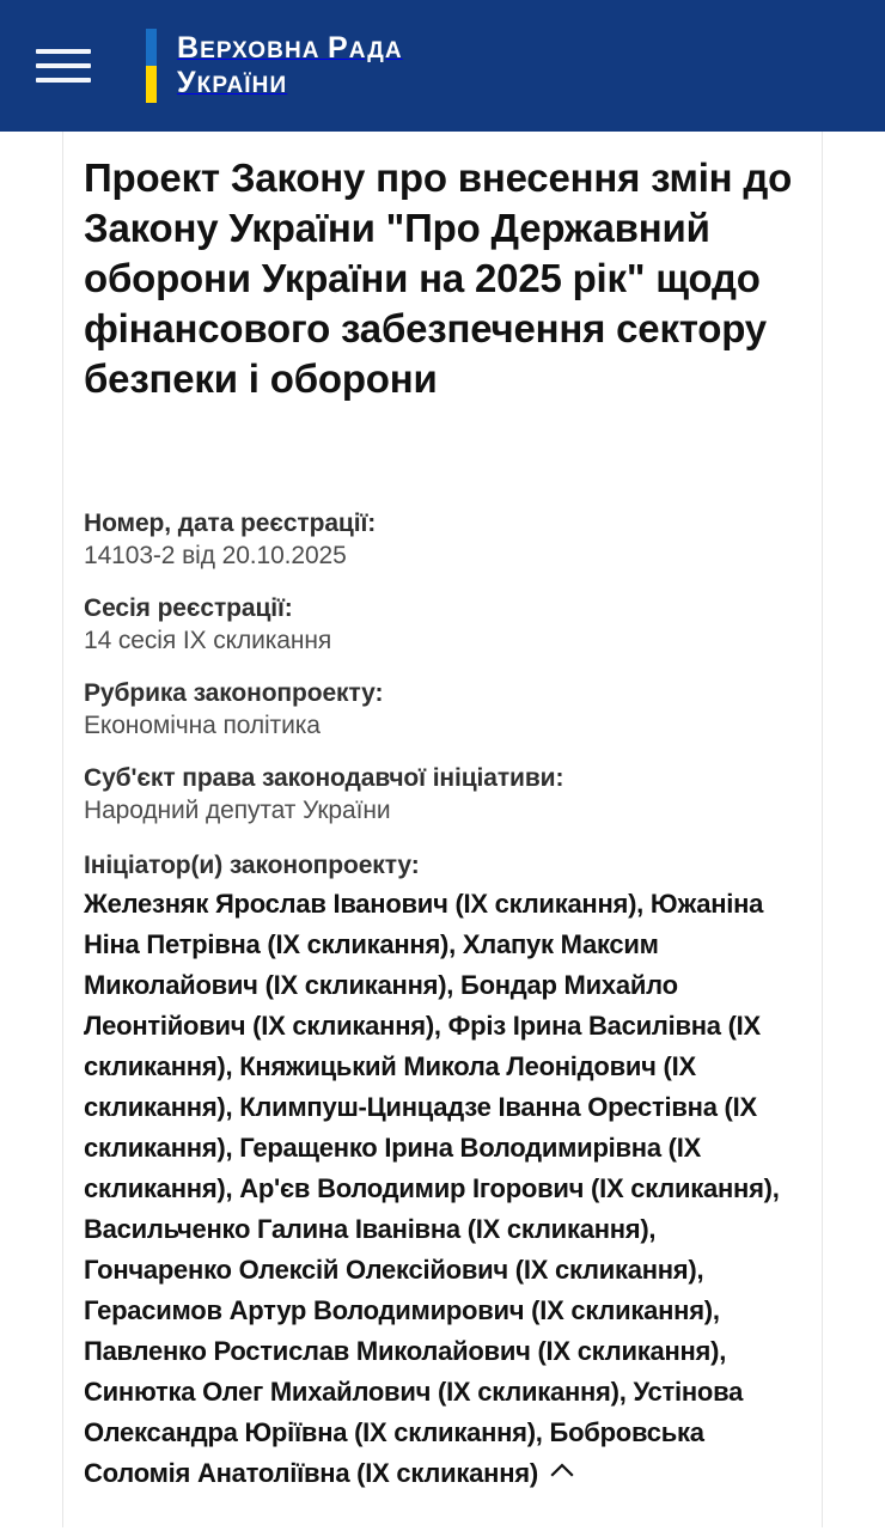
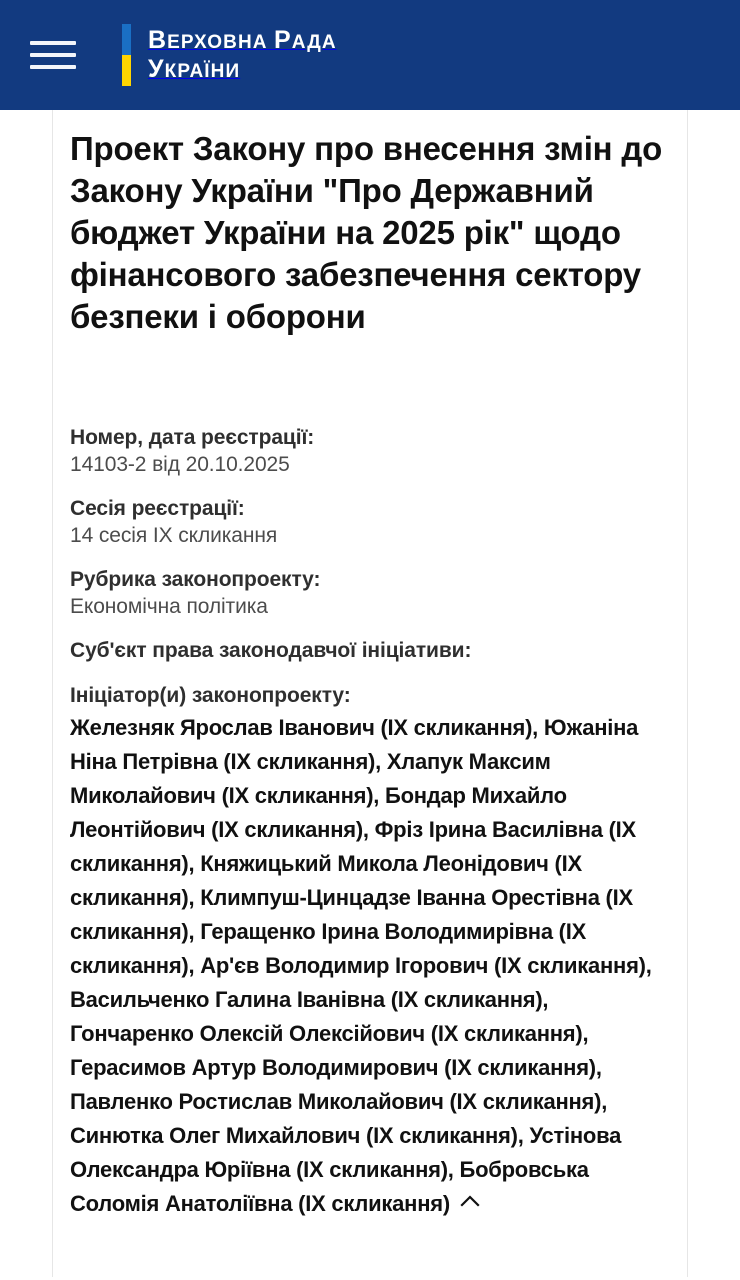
  ВЕРХОВНА РАДА
  УКРАЇНИ
- Проект Закону про внесення змін до Закону України "Про Державний оборони України на 2025 рік" щодо фінансового забезпечення сектору безпеки і оборони
+ Проект Закону про внесення змін до Закону України "Про Державний бюджет України на 2025 рік" щодо фінансового забезпечення сектору безпеки і оборони
  Номер, дата реєстрації:
  14103-2 від 20.10.2025
  Сесія реєстрації:
  14 сесія IX скликання
  Рубрика законопроекту:
  Економічна політика
  Суб'єкт права законодавчої ініціативи:
- Народний депутат України
  Ініціатор(и) законопроекту:
  Железняк Ярослав Іванович (IX скликання), Южаніна Ніна Петрівна (IX скликання), Хлапук Максим Миколайович (IX скликання), Бондар Михайло Леонтійович (IX скликання), Фріз Ірина Василівна (IX скликання), Княжицький Микола Леонідович (IX скликання), Климпуш-Цинцадзе Іванна Орестівна (IX скликання), Геращенко Ірина Володимирівна (IX скликання), Ар'єв Володимир Ігорович (IX скликання), Васильченко Галина Іванівна (IX скликання), Гончаренко Олексій Олексійович (IX скликання), Герасимов Артур Володимирович (IX скликання), Павленко Ростислав Миколайович (IX скликання), Синютка Олег Михайлович (IX скликання), Устінова Олександра Юріївна (IX скликання), Бобровська Соломія Анатоліївна (IX скликання)
